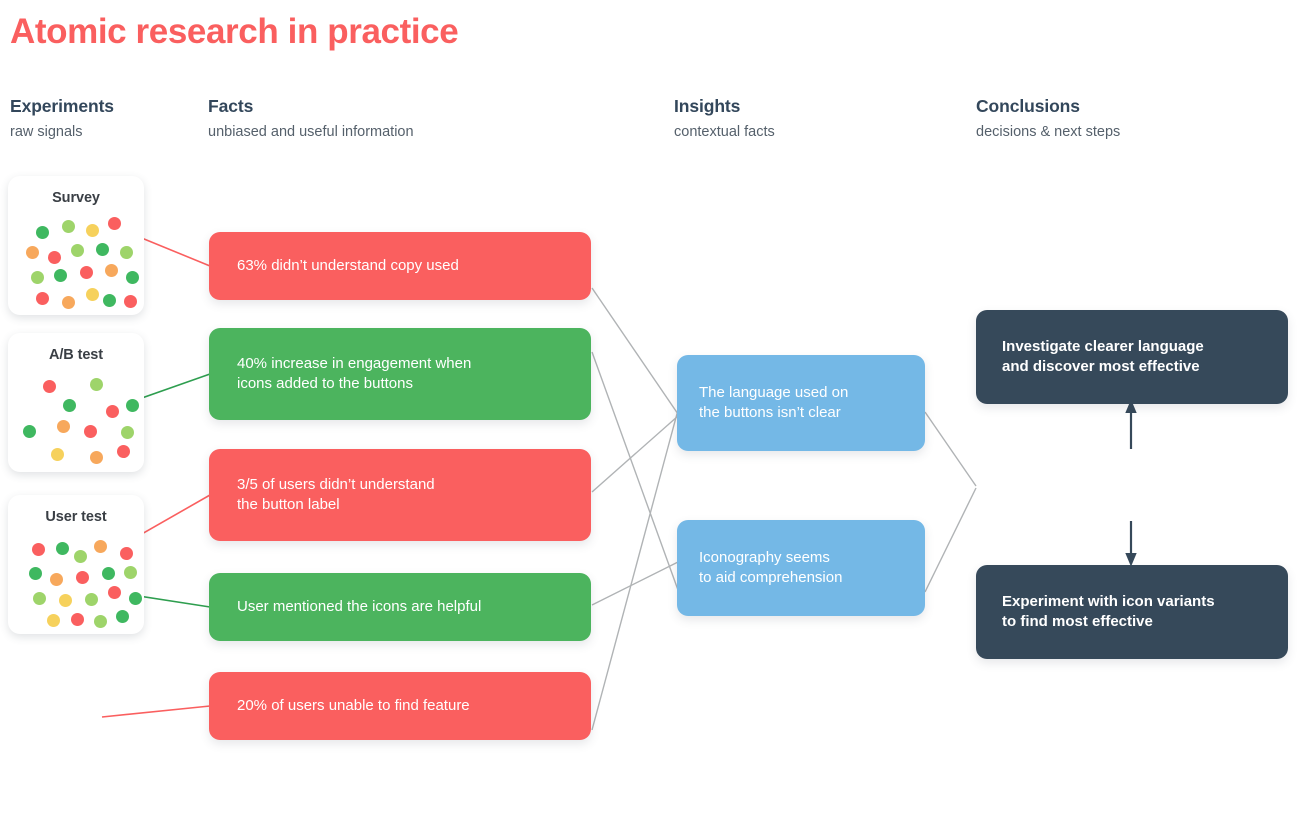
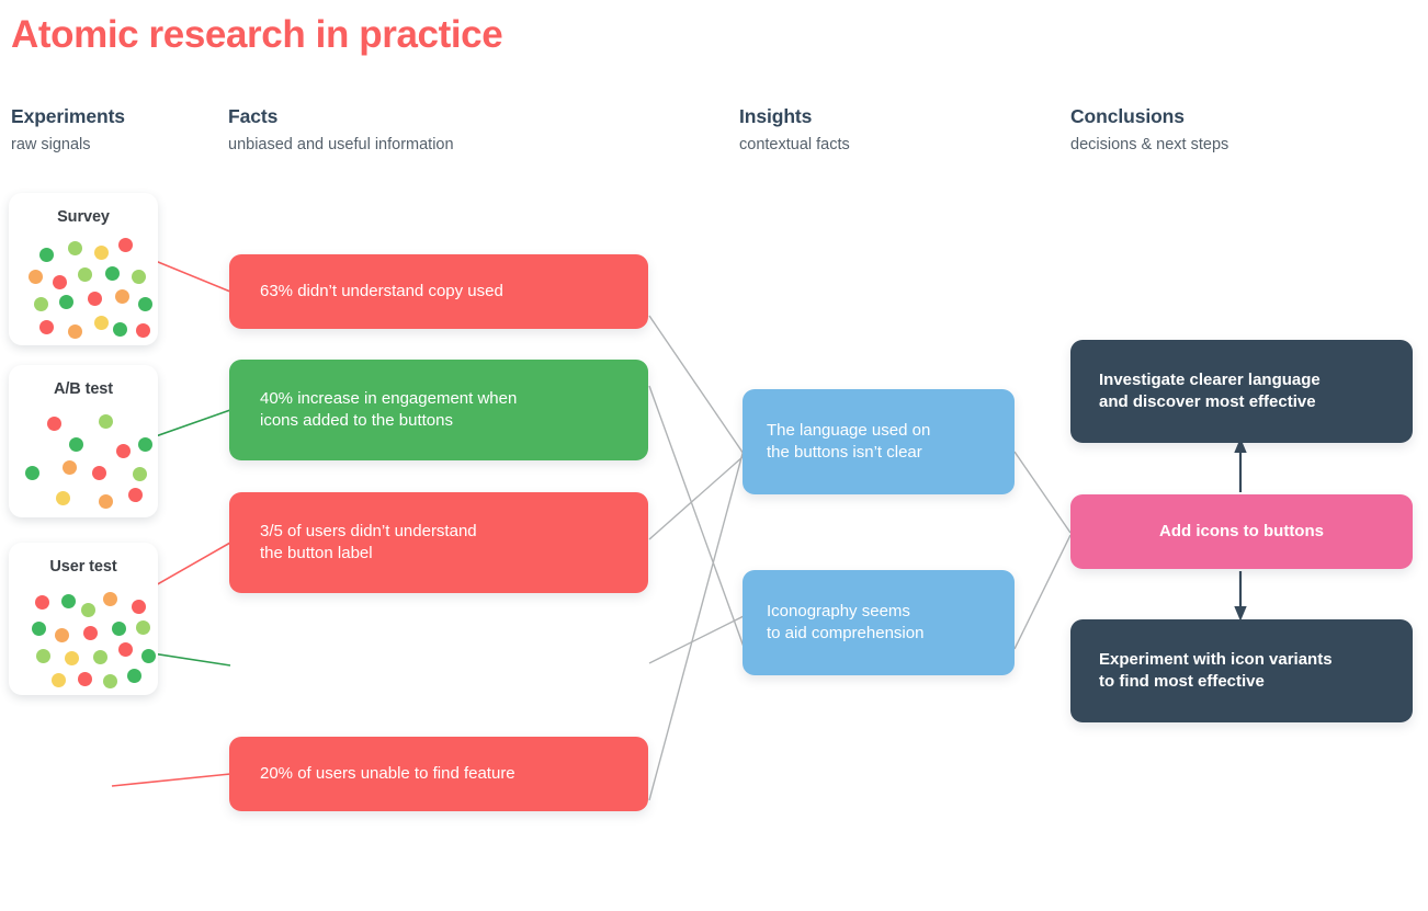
  Atomic research in practice
  Experiments
  raw signals
  Facts
  unbiased and useful information
  Insights
  contextual facts
  Conclusions
  decisions & next steps
  Survey
  A/B test
  User test
  63% didn’t understand copy used
  40% increase in engagement when
  icons added to the buttons
  3/5 of users didn’t understand
  the button label
- User mentioned the icons are helpful
  20% of users unable to find feature
  The language used on
  the buttons isn’t clear
  Iconography seems
  to aid comprehension
  Investigate clearer language
  and discover most effective
+ Add icons to buttons
  Experiment with icon variants
  to find most effective
